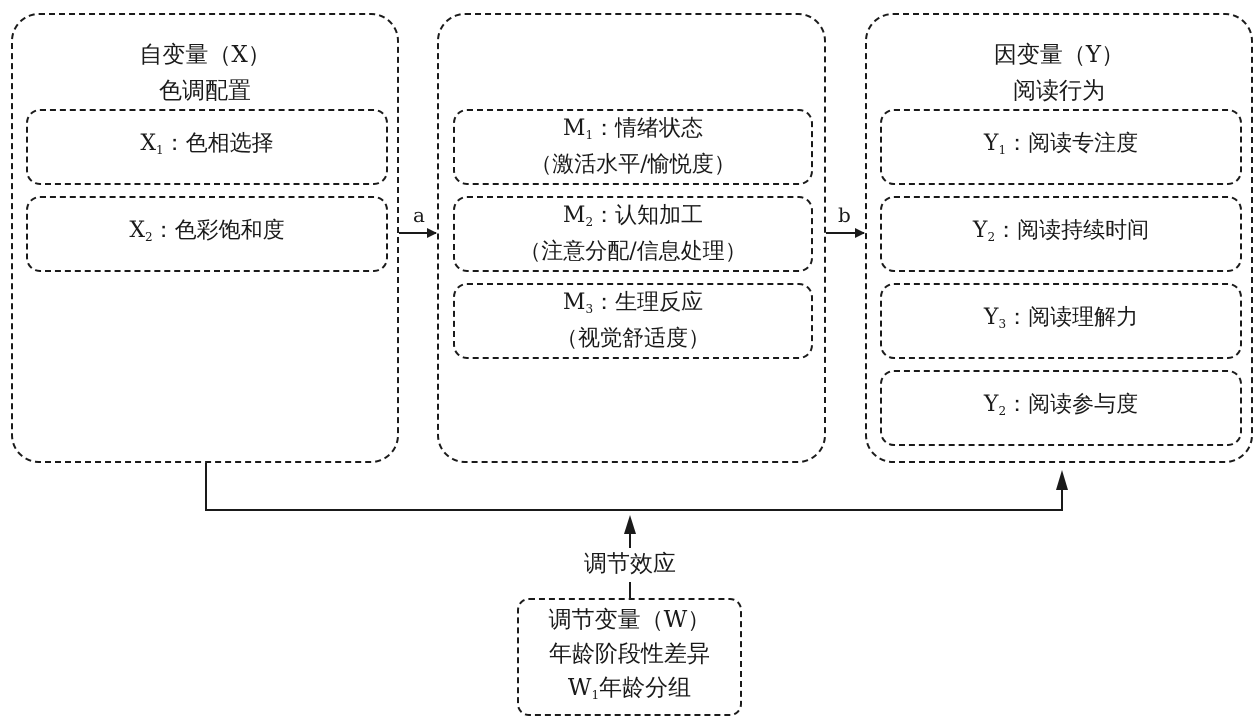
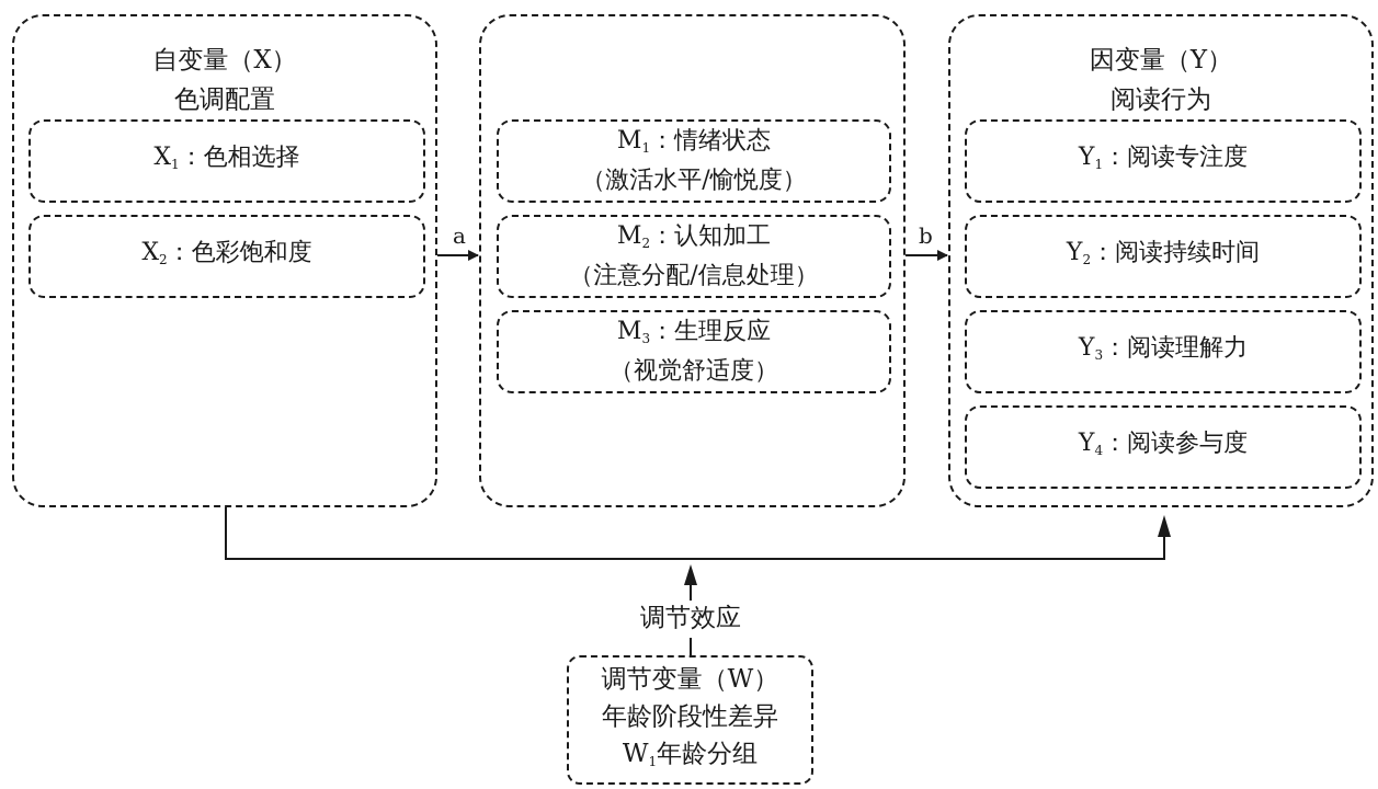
  自变量（X）
  色调配置
  X1：色相选择
  X2：色彩饱和度
  a
  b
  M1：情绪状态
  （激活水平/愉悦度）
  M2：认知加工
  （注意分配/信息处理）
  M3：生理反应
  （视觉舒适度）
  因变量（Y）
  阅读行为
  Y1：阅读专注度
  Y2：阅读持续时间
  Y3：阅读理解力
- Y2：阅读参与度
+ Y4：阅读参与度
  调节效应
  调节变量（W）
  年龄阶段性差异
  W1年龄分组
